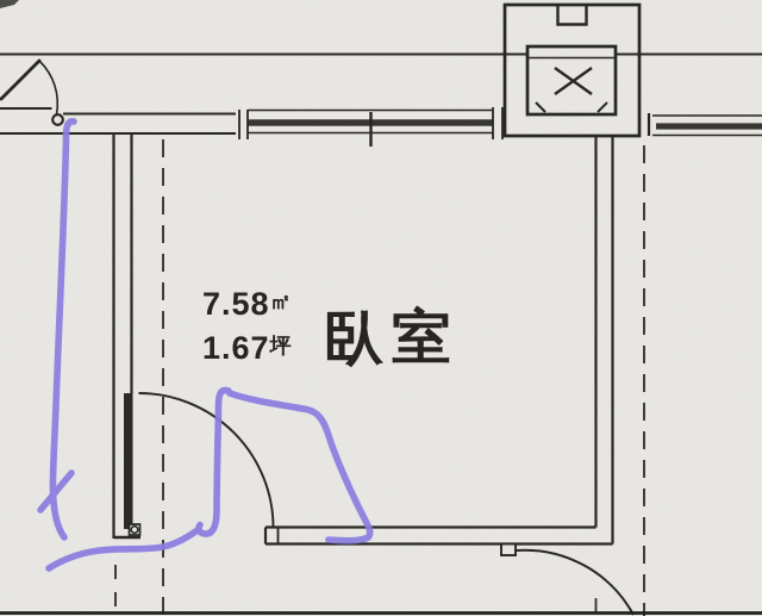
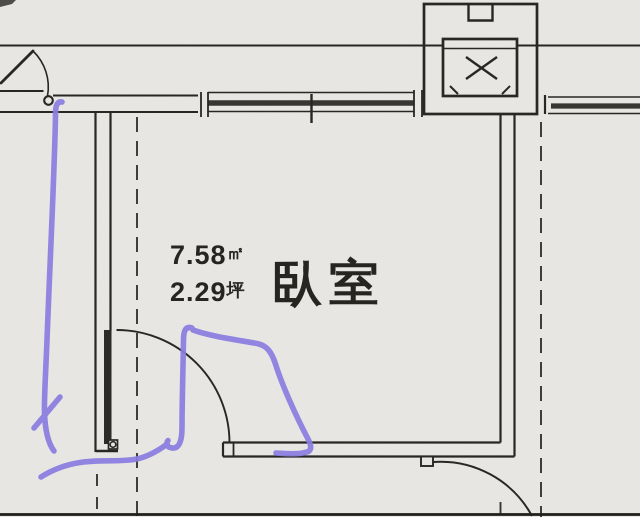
  7.58㎡
- 1.67坪
+ 2.29坪
  臥室
